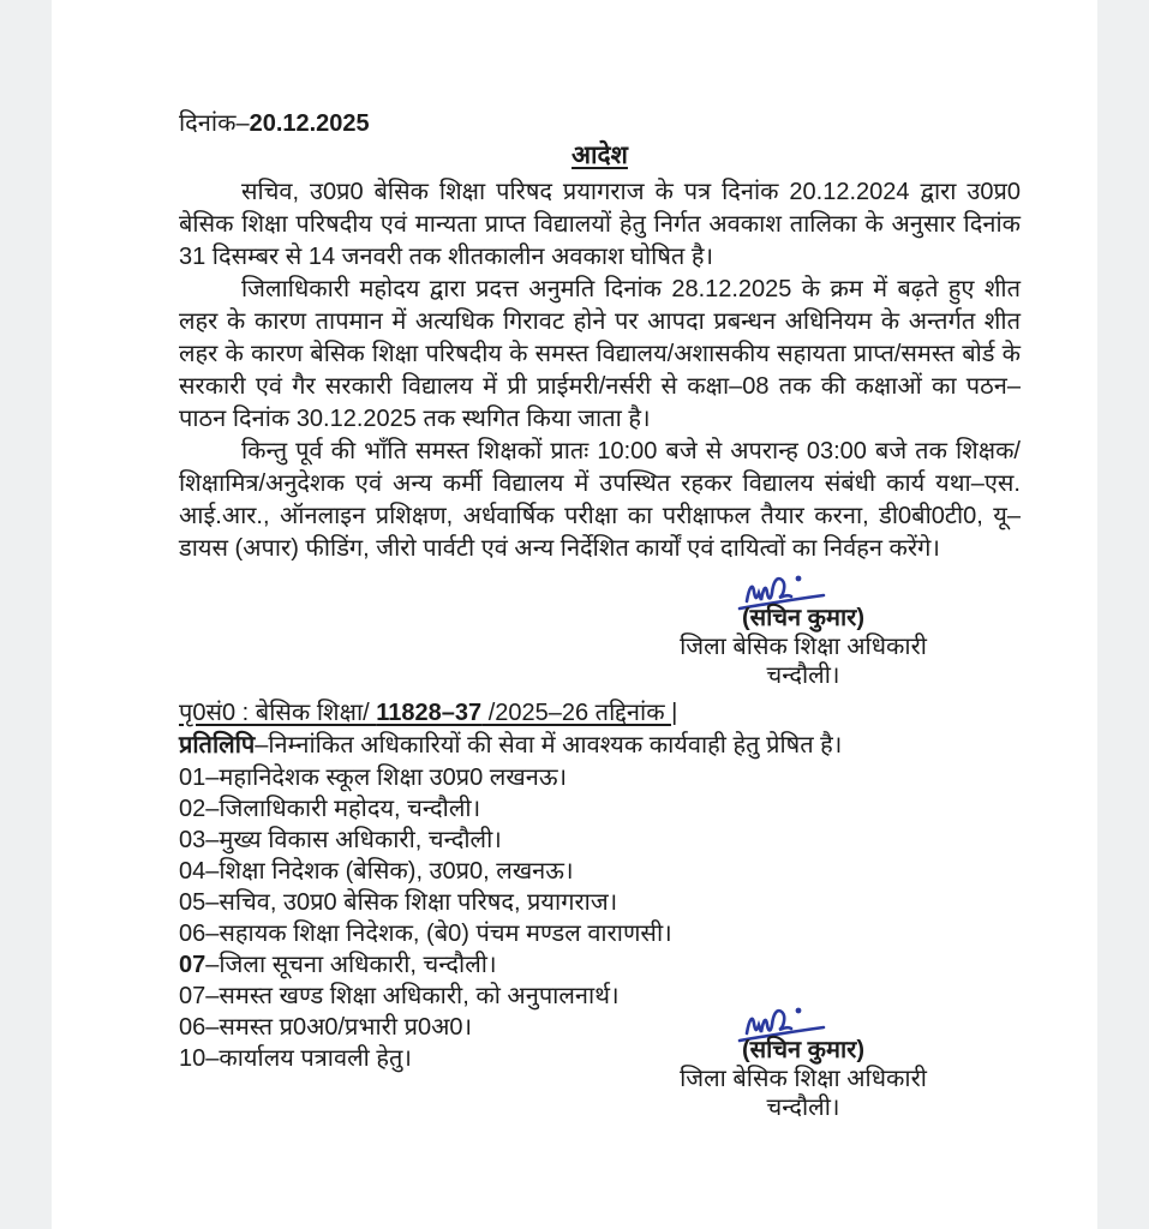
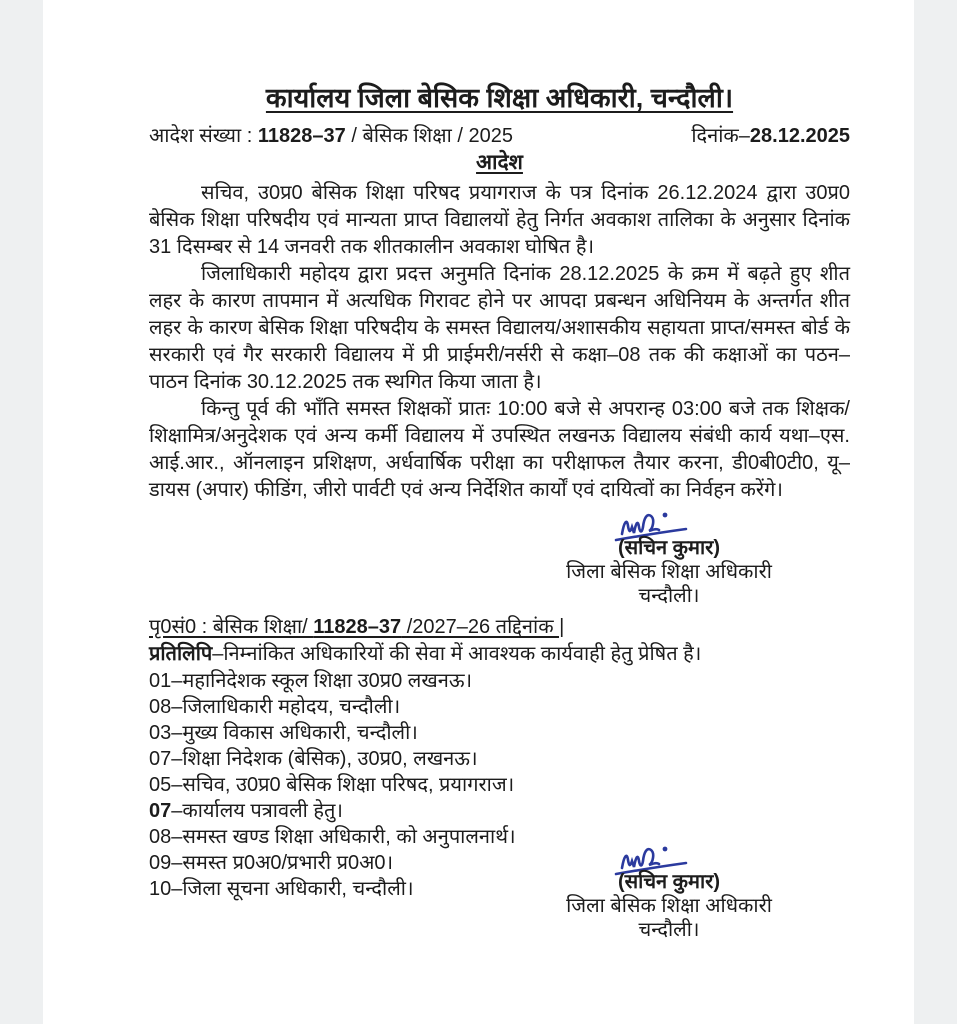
+ कार्यालय जिला बेसिक शिक्षा अधिकारी, चन्दौली।
+ आदेश संख्या : 11828–37 / बेसिक शिक्षा / 2025
- दिनांक–20.12.2025
+ दिनांक–28.12.2025
  आदेश
- सचिव, उ0प्र0 बेसिक शिक्षा परिषद प्रयागराज के पत्र दिनांक 20.12.2024 द्वारा उ0प्र0 बेसिक शिक्षा परिषदीय एवं मान्यता प्राप्त विद्यालयों हेतु निर्गत अवकाश तालिका के अनुसार दिनांक 31 दिसम्बर से 14 जनवरी तक शीतकालीन अवकाश घोषित है।
+ सचिव, उ0प्र0 बेसिक शिक्षा परिषद प्रयागराज के पत्र दिनांक 26.12.2024 द्वारा उ0प्र0 बेसिक शिक्षा परिषदीय एवं मान्यता प्राप्त विद्यालयों हेतु निर्गत अवकाश तालिका के अनुसार दिनांक 31 दिसम्बर से 14 जनवरी तक शीतकालीन अवकाश घोषित है।
  जिलाधिकारी महोदय द्वारा प्रदत्त अनुमति दिनांक 28.12.2025 के क्रम में बढ़ते हुए शीत लहर के कारण तापमान में अत्यधिक गिरावट होने पर आपदा प्रबन्धन अधिनियम के अन्तर्गत शीत लहर के कारण बेसिक शिक्षा परिषदीय के समस्त विद्यालय/अशासकीय सहायता प्राप्त/समस्त बोर्ड के सरकारी एवं गैर सरकारी विद्यालय में प्री प्राईमरी/नर्सरी से कक्षा–08 तक की कक्षाओं का पठन–पाठन दिनांक 30.12.2025 तक स्थगित किया जाता है।
- किन्तु पूर्व की भाँति समस्त शिक्षकों प्रातः 10:00 बजे से अपरान्ह 03:00 बजे तक शिक्षक/ शिक्षामित्र/अनुदेशक एवं अन्य कर्मी विद्यालय में उपस्थित रहकर विद्यालय संबंधी कार्य यथा–एस. आई.आर., ऑनलाइन प्रशिक्षण, अर्धवार्षिक परीक्षा का परीक्षाफल तैयार करना, डी0बी0टी0, यू–डायस (अपार) फीडिंग, जीरो पार्वटी एवं अन्य निर्देशित कार्यों एवं दायित्वों का निर्वहन करेंगे।
+ किन्तु पूर्व की भाँति समस्त शिक्षकों प्रातः 10:00 बजे से अपरान्ह 03:00 बजे तक शिक्षक/ शिक्षामित्र/अनुदेशक एवं अन्य कर्मी विद्यालय में उपस्थित लखनऊ विद्यालय संबंधी कार्य यथा–एस. आई.आर., ऑनलाइन प्रशिक्षण, अर्धवार्षिक परीक्षा का परीक्षाफल तैयार करना, डी0बी0टी0, यू–डायस (अपार) फीडिंग, जीरो पार्वटी एवं अन्य निर्देशित कार्यों एवं दायित्वों का निर्वहन करेंगे।
  (सचिन कुमार)
  जिला बेसिक शिक्षा अधिकारी
  चन्दौली।
- पृ0सं0 : बेसिक शिक्षा/ 11828–37 /2025–26 तद्दिनांक |
+ पृ0सं0 : बेसिक शिक्षा/ 11828–37 /2027–26 तद्दिनांक |
  प्रतिलिपि–निम्नांकित अधिकारियों की सेवा में आवश्यक कार्यवाही हेतु प्रेषित है।
  01–महानिदेशक स्कूल शिक्षा उ0प्र0 लखनऊ।
- 02–जिलाधिकारी महोदय, चन्दौली।
+ 08–जिलाधिकारी महोदय, चन्दौली।
  03–मुख्य विकास अधिकारी, चन्दौली।
- 04–शिक्षा निदेशक (बेसिक), उ0प्र0, लखनऊ।
+ 07–शिक्षा निदेशक (बेसिक), उ0प्र0, लखनऊ।
  05–सचिव, उ0प्र0 बेसिक शिक्षा परिषद, प्रयागराज।
- 06–सहायक शिक्षा निदेशक, (बे0) पंचम मण्डल वाराणसी।
- 07–जिला सूचना अधिकारी, चन्दौली।
+ 07–कार्यालय पत्रावली हेतु।
- 07–समस्त खण्ड शिक्षा अधिकारी, को अनुपालनार्थ।
+ 08–समस्त खण्ड शिक्षा अधिकारी, को अनुपालनार्थ।
- 06–समस्त प्र0अ0/प्रभारी प्र0अ0।
+ 09–समस्त प्र0अ0/प्रभारी प्र0अ0।
- 10–कार्यालय पत्रावली हेतु।
+ 10–जिला सूचना अधिकारी, चन्दौली।
  (सचिन कुमार)
  जिला बेसिक शिक्षा अधिकारी
  चन्दौली।
